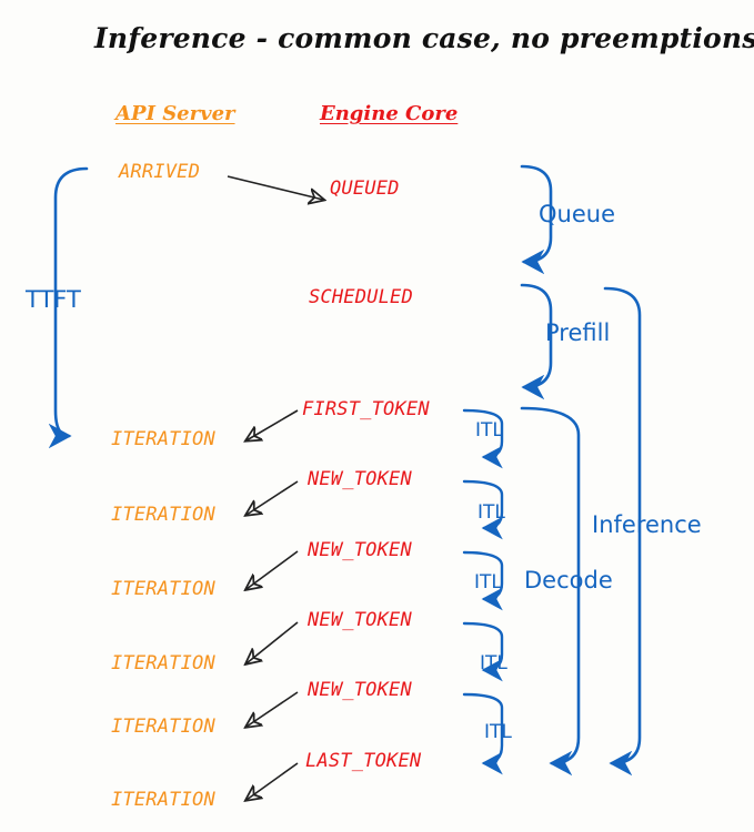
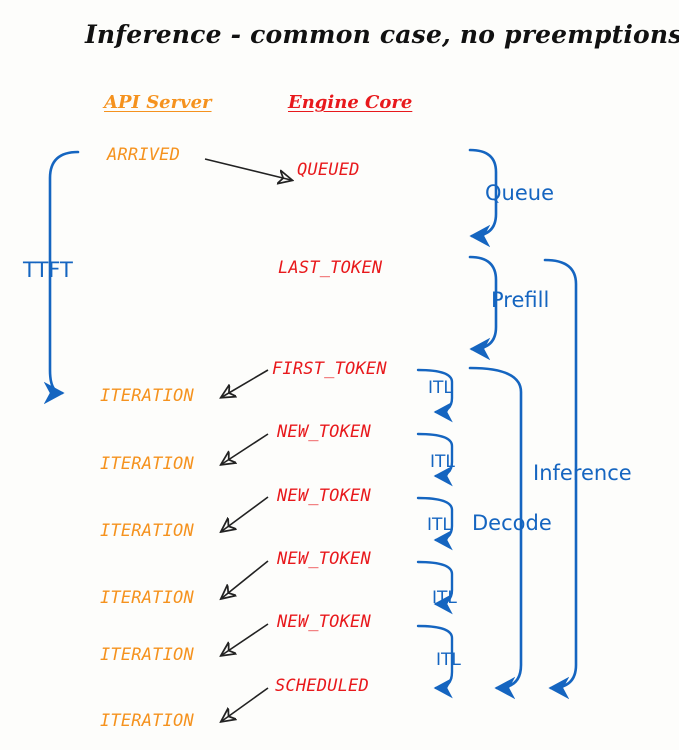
  Inference - common case, no preemptions
  API Server
  Engine Core
  ARRIVED
  ITERATION
  ITERATION
  ITERATION
  ITERATION
  ITERATION
  ITERATION
  QUEUED
- SCHEDULED
+ LAST_TOKEN
  FIRST_TOKEN
  NEW_TOKEN
  NEW_TOKEN
  NEW_TOKEN
  NEW_TOKEN
- LAST_TOKEN
+ SCHEDULED
  TTFT
  Queue
  Prefill
  Decode
  Inference
  ITL
  ITL
  ITL
  ITL
  ITL
